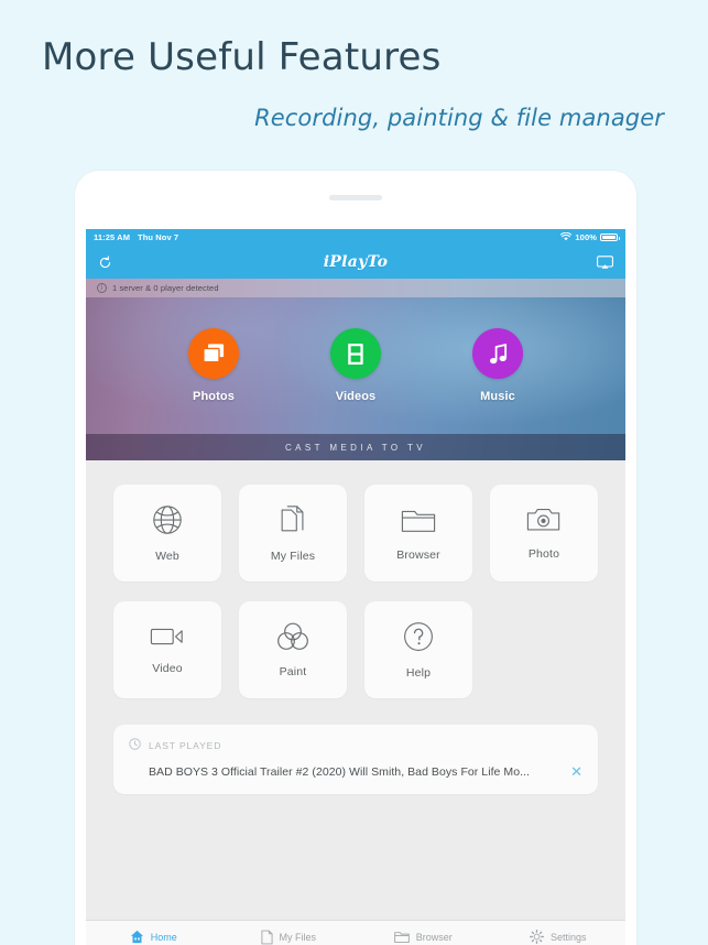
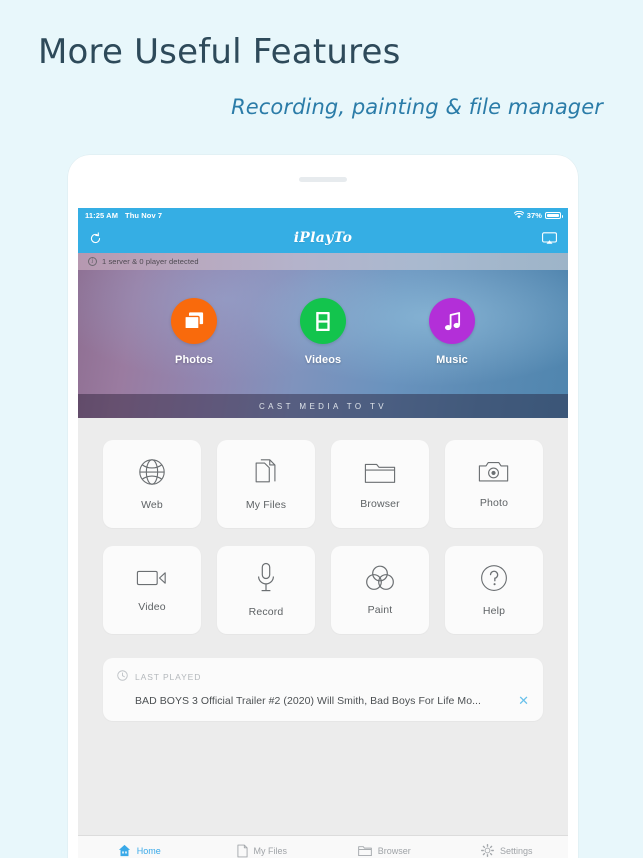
  More Useful Features
  Recording, painting & file manager
  11:25 AM
  Thu Nov 7
- 100%
+ 37%
  iPlayTo
  i
  1 server & 0 player detected
  Photos
  Videos
  Music
  CAST MEDIA TO TV
  Web
  My Files
  Browser
  Photo
  Video
+ Record
  Paint
  Help
  LAST PLAYED
  BAD BOYS 3 Official Trailer #2 (2020) Will Smith, Bad Boys For Life Mo...
  ✕
  Home
  My Files
  Browser
  Settings
